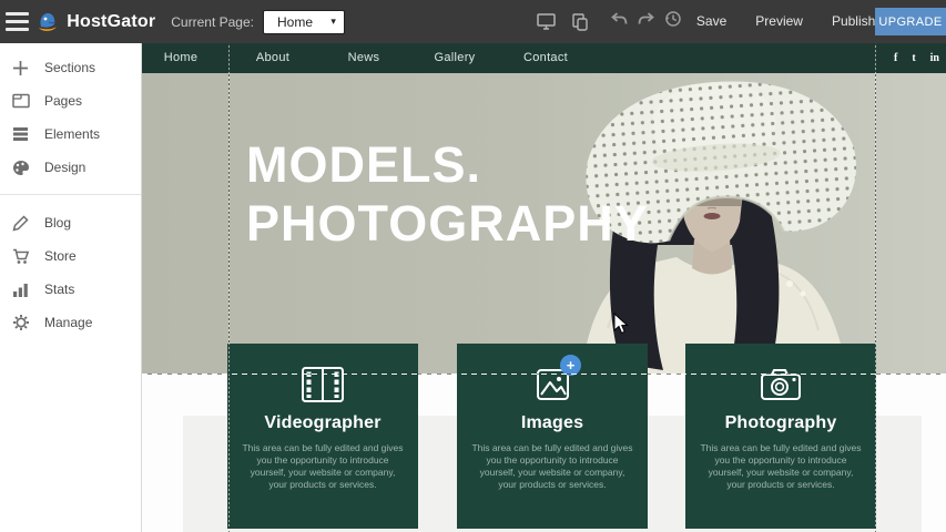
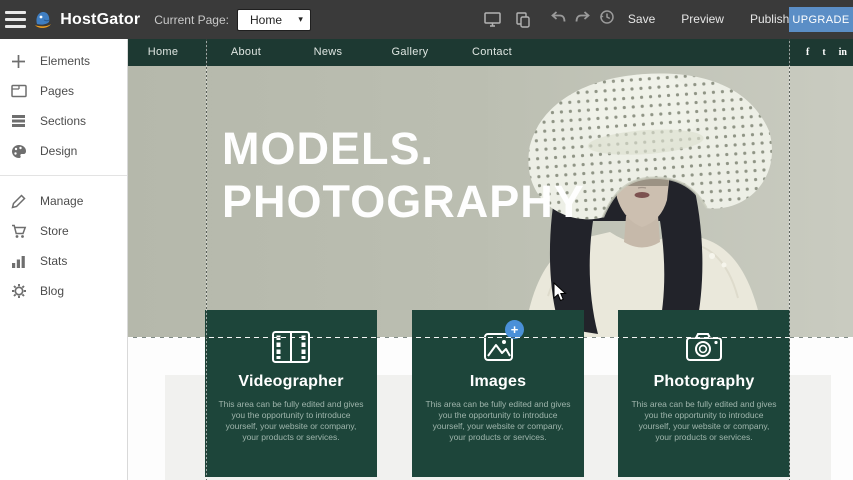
  HostGator
  Current Page:
  Home
  ▾
  Save
  Preview
  Publish
  UPGRADE
- Sections
+ Elements
  Pages
- Elements
+ Sections
  Design
- Blog
+ Manage
  Store
  Stats
- Manage
+ Blog
  Home
  About
  News
  Gallery
  Contact
  f
  t
  in
  MODELS.
  PHOTOGRAPHY
  Videographer
  This area can be fully edited and gives you the opportunity to introduce yourself, your website or company, your products or services.
  +
  Images
  This area can be fully edited and gives you the opportunity to introduce yourself, your website or company, your products or services.
  Photography
  This area can be fully edited and gives you the opportunity to introduce yourself, your website or company, your products or services.
